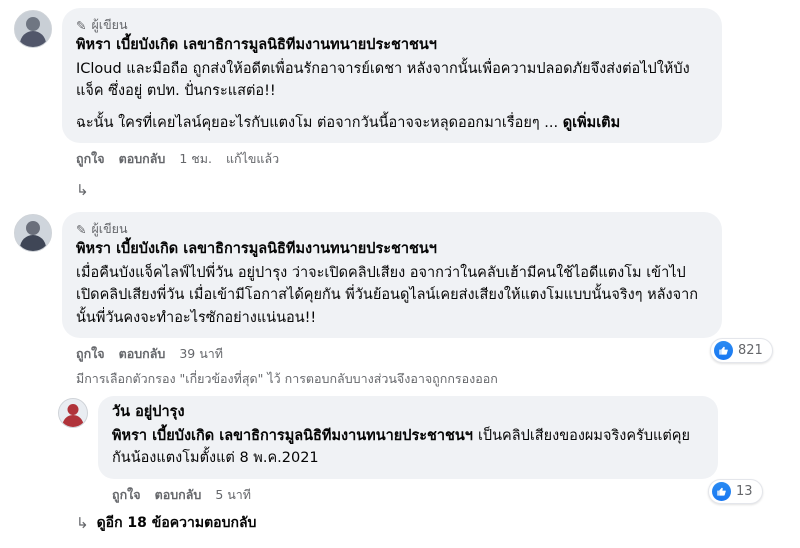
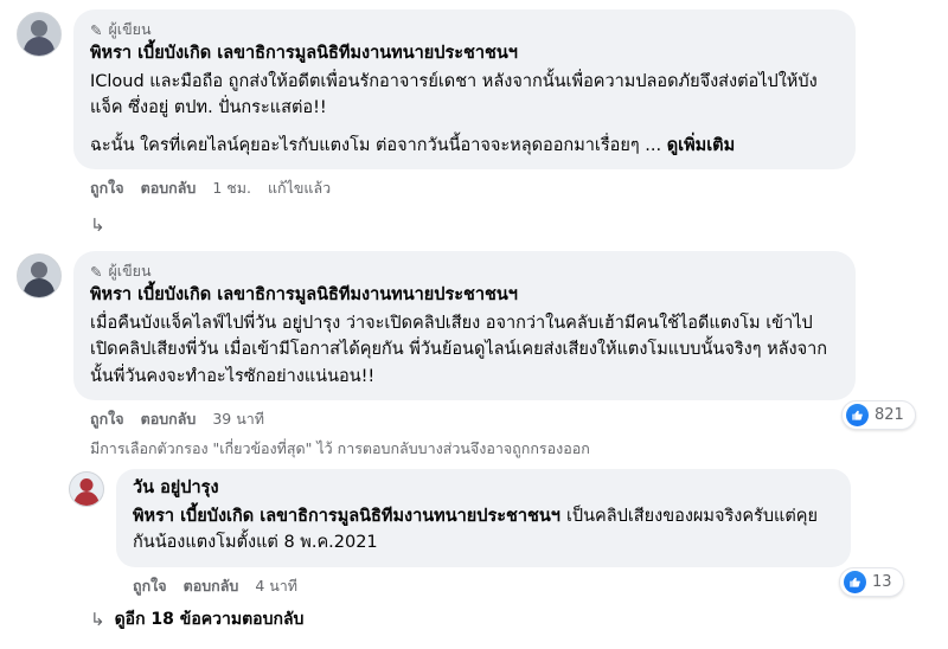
  ✎
  ผู้เขียน
  พิหรา เบี้ยบังเกิด เลขาธิการมูลนิธิทีมงานทนายประชาชนฯ
  ICloud และมือถือ ถูกส่งให้อดีตเพื่อนรักอาจารย์เดชา หลังจากนั้นเพื่อความปลอดภัยจึงส่งต่อไปให้บังแจ็ค ซึ่งอยู่ ตปท. ปั่นกระแสต่อ!!
  ฉะนั้น ใครที่เคยไลน์คุยอะไรกับแตงโม ต่อจากวันนี้อาจจะหลุดออกมาเรื่อยๆ ... ดูเพิ่มเติม
  ถูกใจ
  ตอบกลับ
  1 ชม.
  แก้ไขแล้ว
  ↳
  ✎
  ผู้เขียน
  พิหรา เบี้ยบังเกิด เลขาธิการมูลนิธิทีมงานทนายประชาชนฯ
  เมื่อคืนบังแจ็คไลฟ์ไปพี่วัน อยู่ปารุง ว่าจะเปิดคลิปเสียง อจากว่าในคลับเฮ้ามีคนใช้ไอดีแตงโม เข้าไปเปิดคลิปเสียงพี่วัน เมื่อเข้ามีโอกาสได้คุยกัน พี่วันย้อนดูไลน์เคยส่งเสียงให้แตงโมแบบนั้นจริงๆ หลังจากนั้นพี่วันคงจะทำอะไรซักอย่างแน่นอน!!
  ถูกใจ
  ตอบกลับ
  39 นาที
  821
  มีการเลือกตัวกรอง "เกี่ยวข้องที่สุด" ไว้ การตอบกลับบางส่วนจึงอาจถูกกรองออก
  วัน อยู่ปารุง
  พิหรา เบี้ยบังเกิด เลขาธิการมูลนิธิทีมงานทนายประชาชนฯ เป็นคลิปเสียงของผมจริงครับแต่คุยกันน้องแตงโมตั้งแต่ 8 พ.ค.2021
  ถูกใจ
  ตอบกลับ
- 5 นาที
+ 4 นาที
  13
  ↳
  ดูอีก 18 ข้อความตอบกลับ
